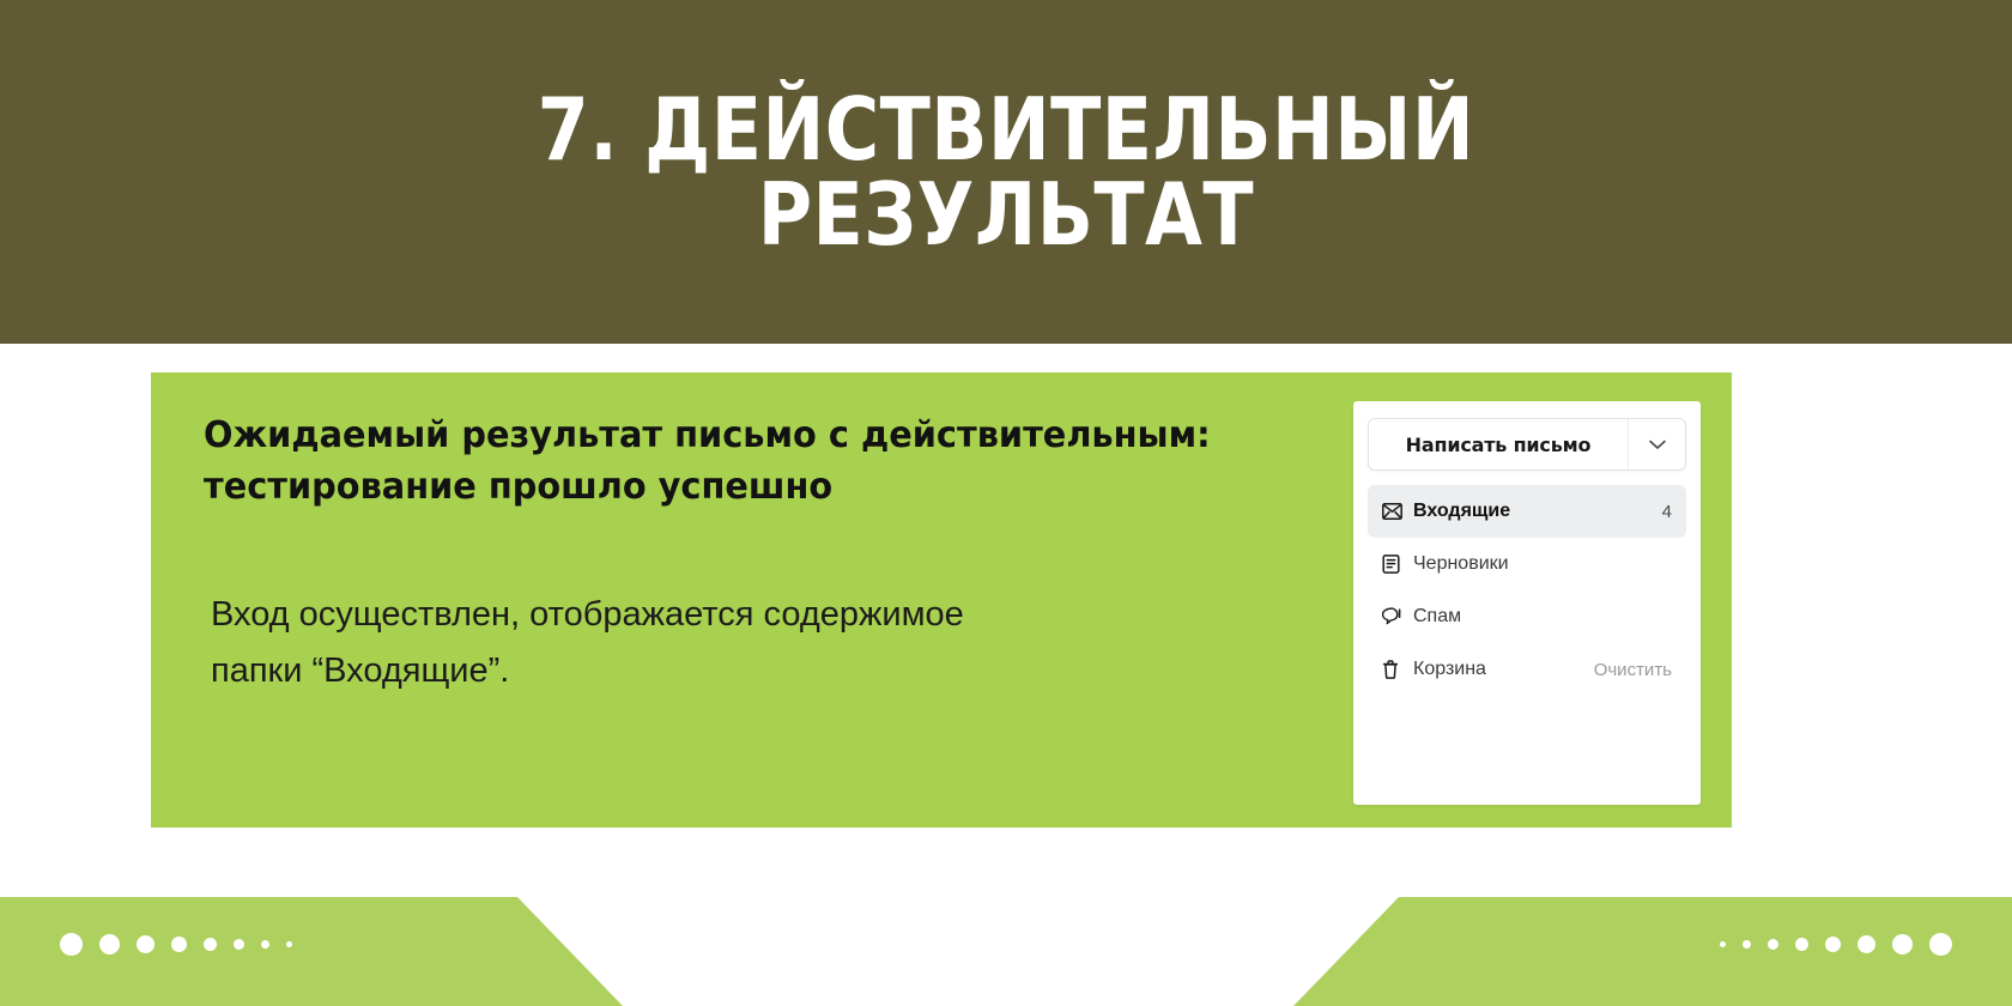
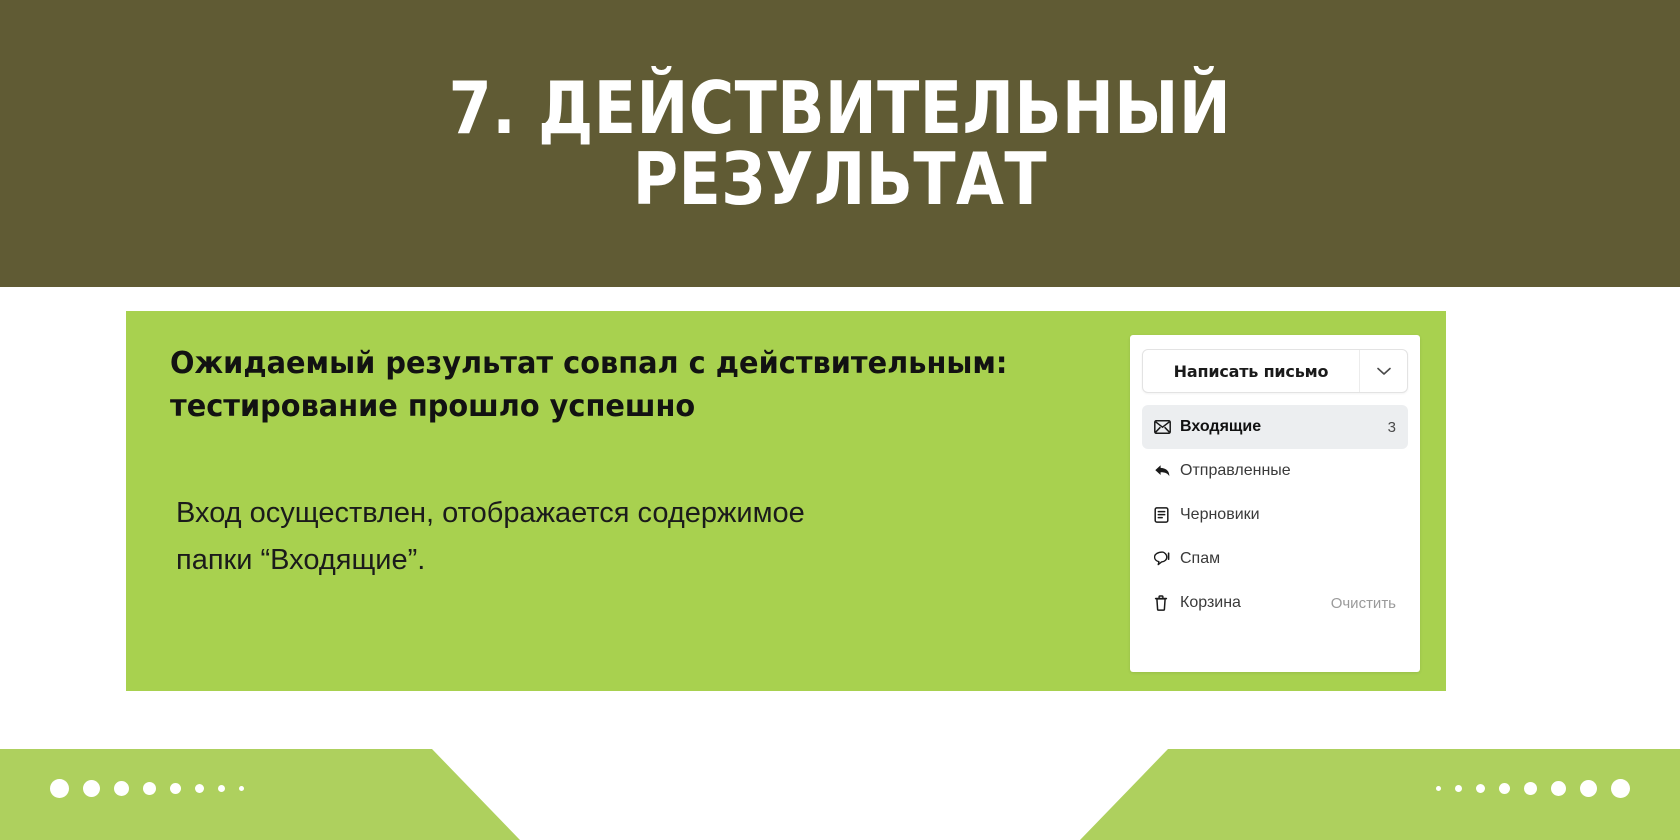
  7. ДЕЙСТВИТЕЛЬНЫЙ
  РЕЗУЛЬТАТ
- Ожидаемый результат письмо с действительным:
+ Ожидаемый результат совпал с действительным:
  тестирование прошло успешно
  Вход осуществлен, отображается содержимое
  папки “Входящие”.
  Написать письмо
  Входящие
- 4
+ 3
+ Отправленные
  Черновики
  Спам
  Корзина
  Очистить
